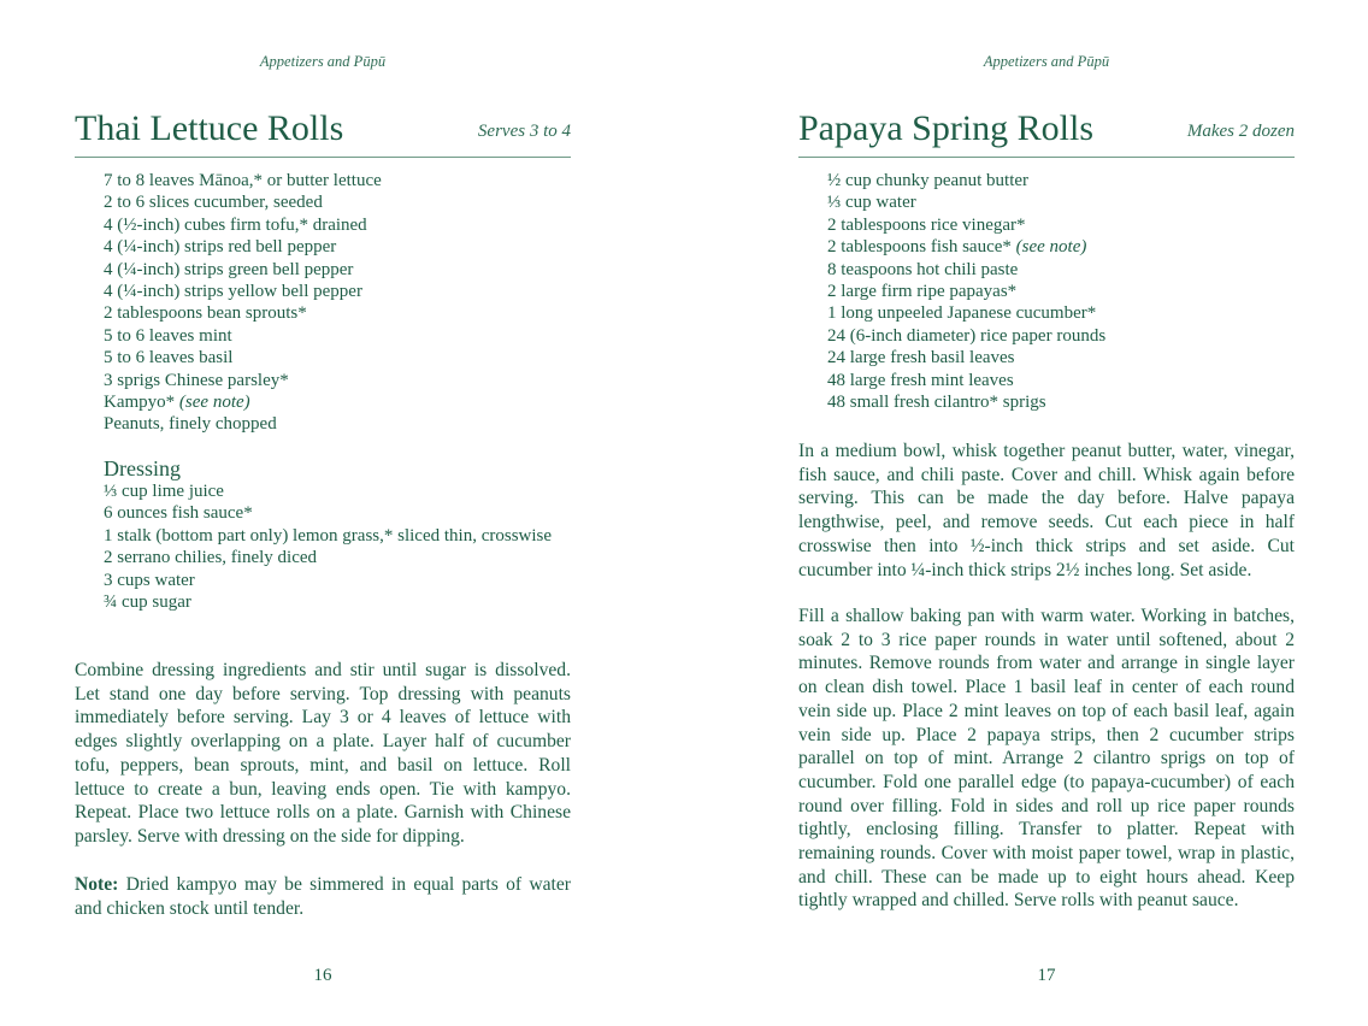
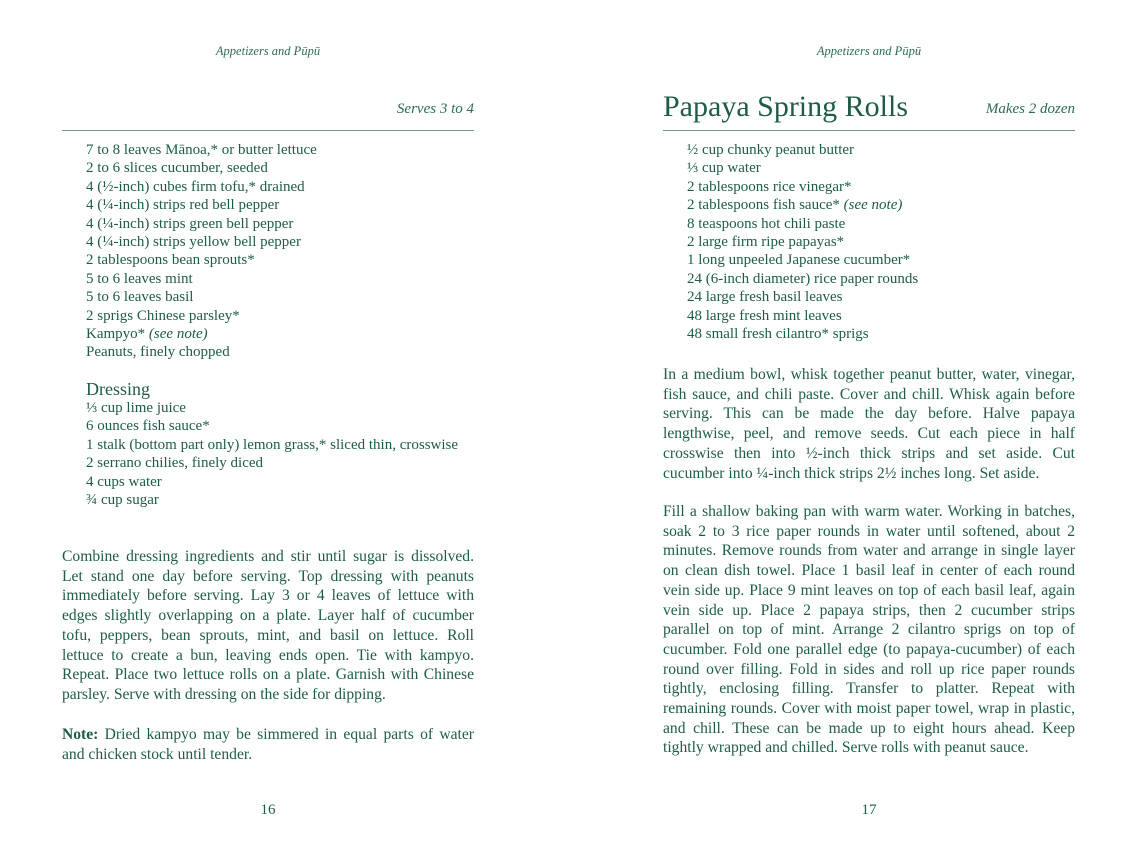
  Appetizers and Pūpū
- Thai Lettuce Rolls
  Serves 3 to 4
  7 to 8 leaves Mānoa,* or butter lettuce
  2 to 6 slices cucumber, seeded
  4 (½-inch) cubes firm tofu,* drained
  4 (¼-inch) strips red bell pepper
  4 (¼-inch) strips green bell pepper
  4 (¼-inch) strips yellow bell pepper
  2 tablespoons bean sprouts*
  5 to 6 leaves mint
  5 to 6 leaves basil
- 3 sprigs Chinese parsley*
+ 2 sprigs Chinese parsley*
  Kampyo* (see note)
  Peanuts, finely chopped
  Dressing
  ⅓ cup lime juice
  6 ounces fish sauce*
  1 stalk (bottom part only) lemon grass,* sliced thin, crosswise
  2 serrano chilies, finely diced
- 3 cups water
+ 4 cups water
  ¾ cup sugar
  Combine dressing ingredients and stir until sugar is dissolved. Let stand one day before serving. Top dressing with peanuts immediately before serving. Lay 3 or 4 leaves of lettuce with edges slightly overlapping on a plate. Layer half of cucumber tofu, peppers, bean sprouts, mint, and basil on lettuce. Roll lettuce to create a bun, leaving ends open. Tie with kampyo. Repeat. Place two lettuce rolls on a plate. Garnish with Chinese parsley. Serve with dressing on the side for dipping.
  Note: Dried kampyo may be simmered in equal parts of water and chicken stock until tender.
  16
  Appetizers and Pūpū
  Papaya Spring Rolls
  Makes 2 dozen
  ½ cup chunky peanut butter
  ⅓ cup water
  2 tablespoons rice vinegar*
  2 tablespoons fish sauce* (see note)
  8 teaspoons hot chili paste
  2 large firm ripe papayas*
  1 long unpeeled Japanese cucumber*
  24 (6-inch diameter) rice paper rounds
  24 large fresh basil leaves
  48 large fresh mint leaves
  48 small fresh cilantro* sprigs
  In a medium bowl, whisk together peanut butter, water, vinegar, fish sauce, and chili paste. Cover and chill. Whisk again before serving. This can be made the day before. Halve papaya lengthwise, peel, and remove seeds. Cut each piece in half crosswise then into ½-inch thick strips and set aside. Cut cucumber into ¼-inch thick strips 2½ inches long. Set aside.
- Fill a shallow baking pan with warm water. Working in batches, soak 2 to 3 rice paper rounds in water until softened, about 2 minutes. Remove rounds from water and arrange in single layer on clean dish towel. Place 1 basil leaf in center of each round vein side up. Place 2 mint leaves on top of each basil leaf, again vein side up. Place 2 papaya strips, then 2 cucumber strips parallel on top of mint. Arrange 2 cilantro sprigs on top of cucumber. Fold one parallel edge (to papaya-cucumber) of each round over filling. Fold in sides and roll up rice paper rounds tightly, enclosing filling. Transfer to platter. Repeat with remaining rounds. Cover with moist paper towel, wrap in plastic, and chill. These can be made up to eight hours ahead. Keep tightly wrapped and chilled. Serve rolls with peanut sauce.
+ Fill a shallow baking pan with warm water. Working in batches, soak 2 to 3 rice paper rounds in water until softened, about 2 minutes. Remove rounds from water and arrange in single layer on clean dish towel. Place 1 basil leaf in center of each round vein side up. Place 9 mint leaves on top of each basil leaf, again vein side up. Place 2 papaya strips, then 2 cucumber strips parallel on top of mint. Arrange 2 cilantro sprigs on top of cucumber. Fold one parallel edge (to papaya-cucumber) of each round over filling. Fold in sides and roll up rice paper rounds tightly, enclosing filling. Transfer to platter. Repeat with remaining rounds. Cover with moist paper towel, wrap in plastic, and chill. These can be made up to eight hours ahead. Keep tightly wrapped and chilled. Serve rolls with peanut sauce.
  17
